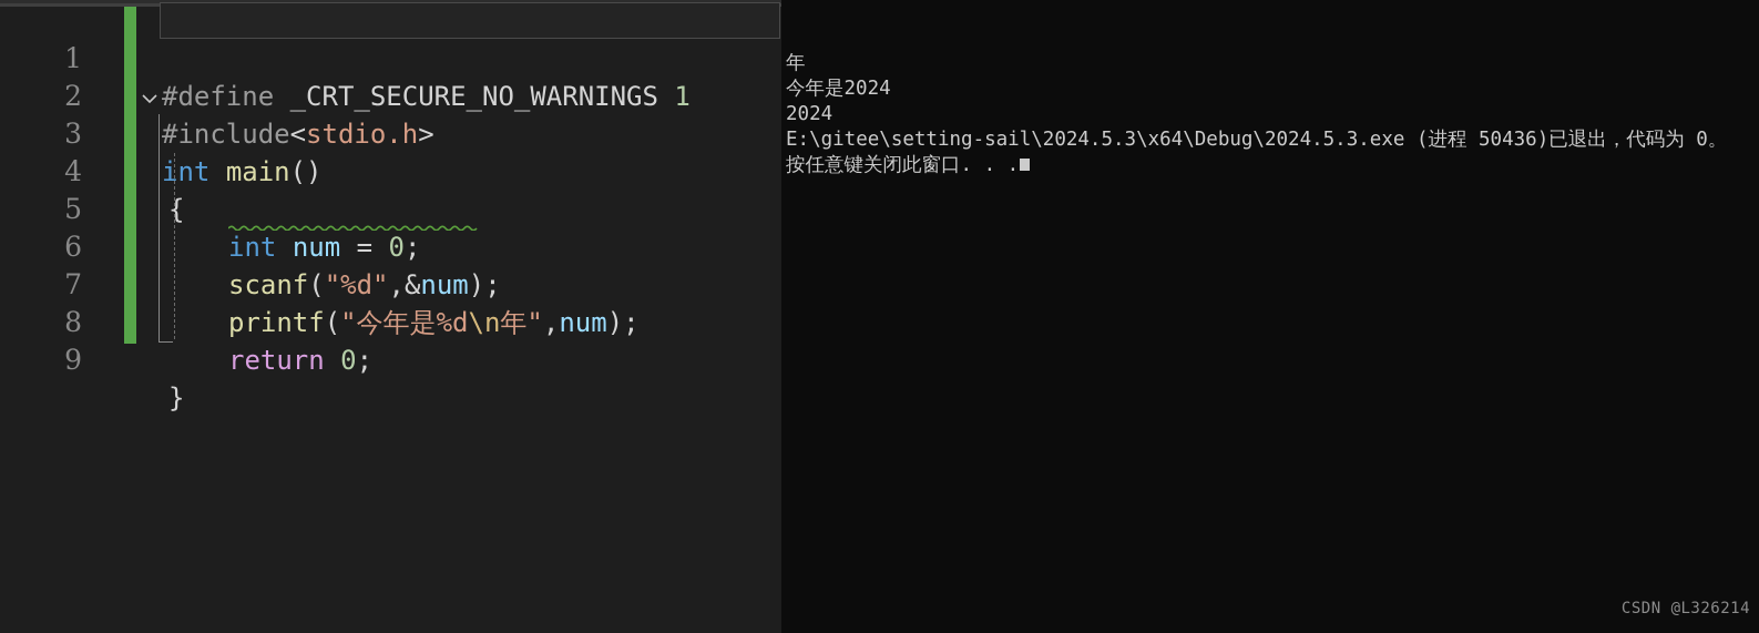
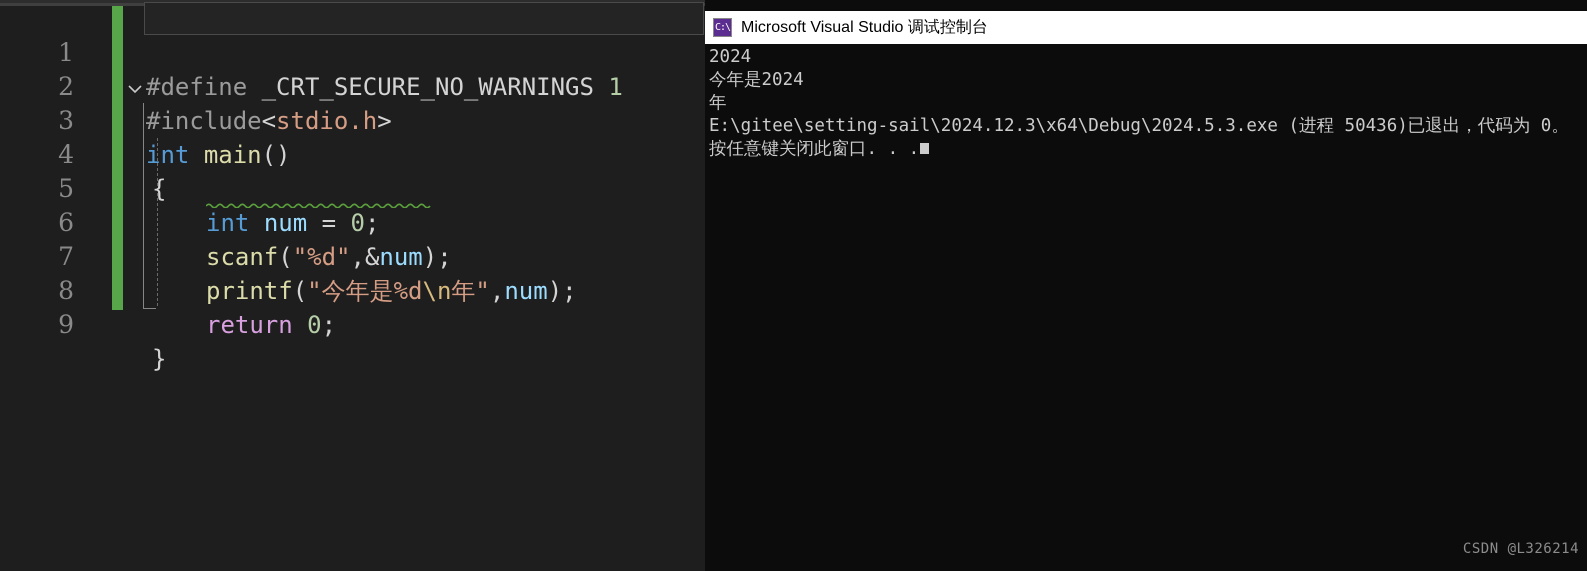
  1
  #define _CRT_SECURE_NO_WARNINGS 1
  2
  #include<stdio.h>
  3
  int main()
  4
  {
  5
  int num = 0;
  6
  scanf("%d",&num);
  7
  printf("今年是%d\n年",num);
  8
  return 0;
  9
  }
+ C:\
+ Microsoft Visual Studio 调试控制台
- 年
+ 2024
  今年是2024
- 2024
+ 年
- E:\gitee\setting-sail\2024.5.3\x64\Debug\2024.5.3.exe (进程 50436)已退出，代码为 0。
+ E:\gitee\setting-sail\2024.12.3\x64\Debug\2024.5.3.exe (进程 50436)已退出，代码为 0。
  按任意键关闭此窗口. . .
  CSDN @L326214
